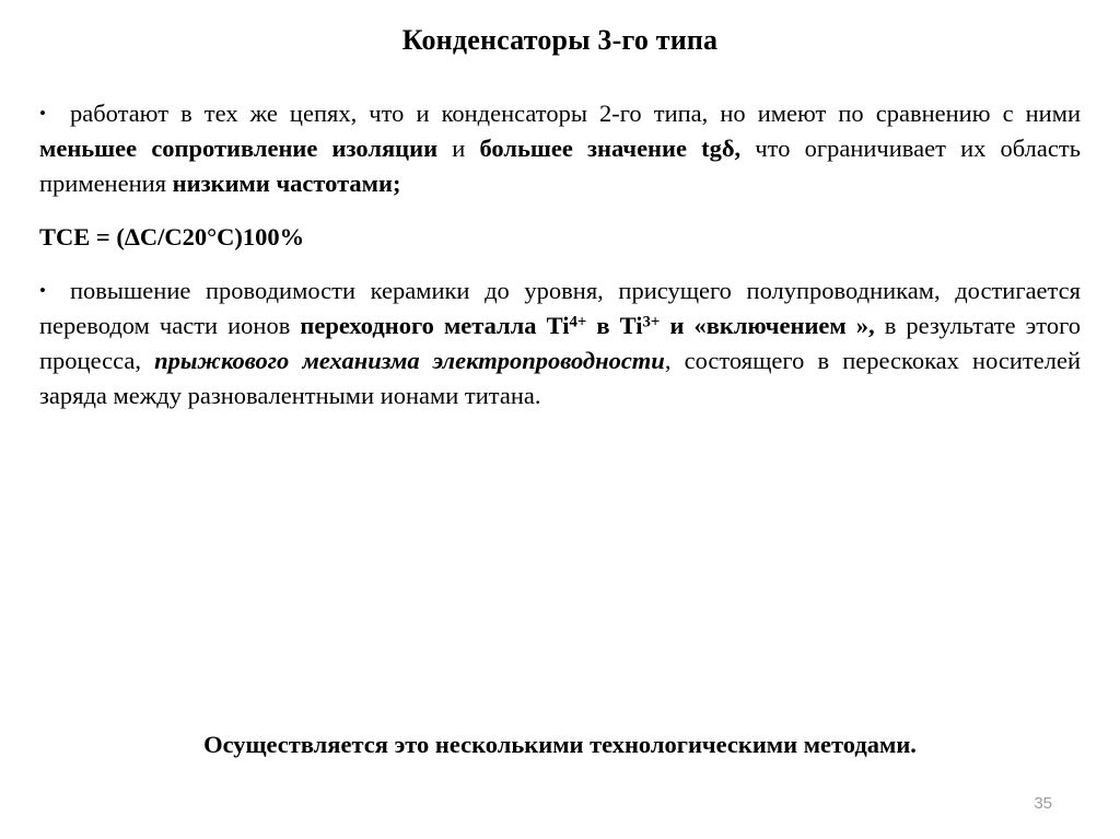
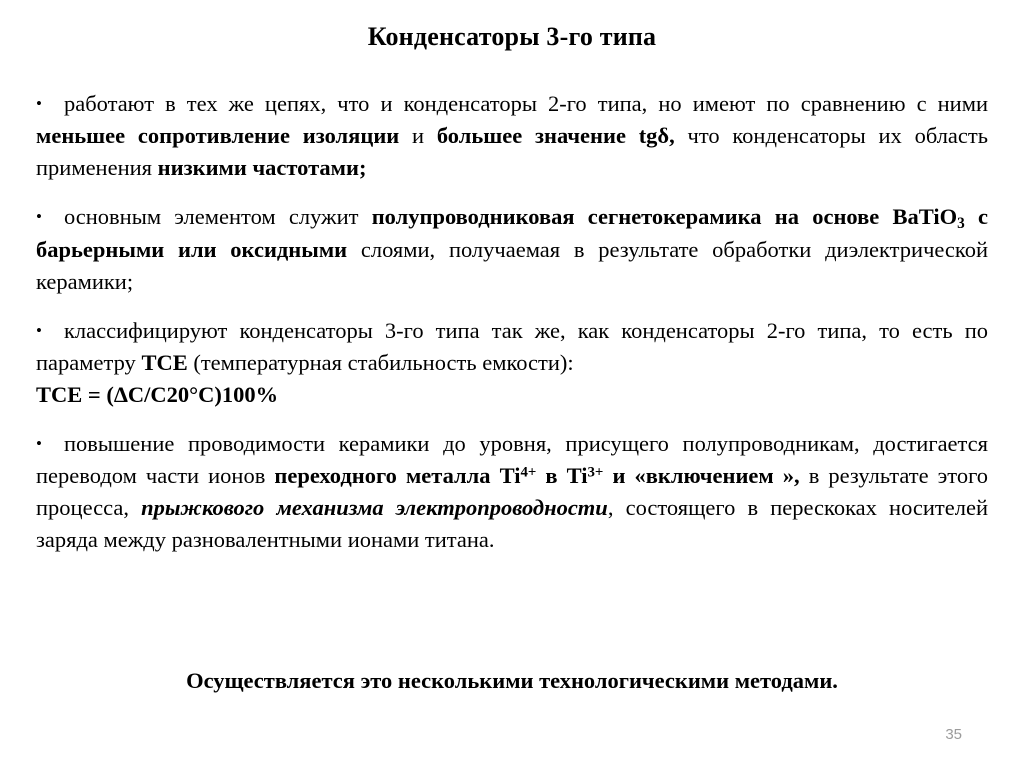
  Конденсаторы 3-го типа
- • работают в тех же цепях, что и конденсаторы 2-го типа, но имеют по сравнению с ними меньшее сопротивление изоляции и большее значение tgδ, что ограничивает их область применения низкими частотами;
+ • работают в тех же цепях, что и конденсаторы 2-го типа, но имеют по сравнению с ними меньшее сопротивление изоляции и большее значение tgδ, что конденсаторы их область применения низкими частотами;
+ • основным элементом служит полупроводниковая сегнетокерамика на основе BaTiO3 с барьерными или оксидными слоями, получаемая в результате обработки диэлектрической керамики;
+ • классифицируют конденсаторы 3-го типа так же, как конденсаторы 2-го типа, то есть по параметру ТСЕ (температурная стабильность емкости):
  ТСЕ = (ΔС/С20°С)100%
  • повышение проводимости керамики до уровня, присущего полупроводникам, достигается переводом части ионов переходного металла Ti4+ в Ti3+ и «включением », в результате этого процесса, прыжкового механизма электропроводности, состоящего в перескоках носителей заряда между разновалентными ионами титана.
  Осуществляется это несколькими технологическими методами.
  35
